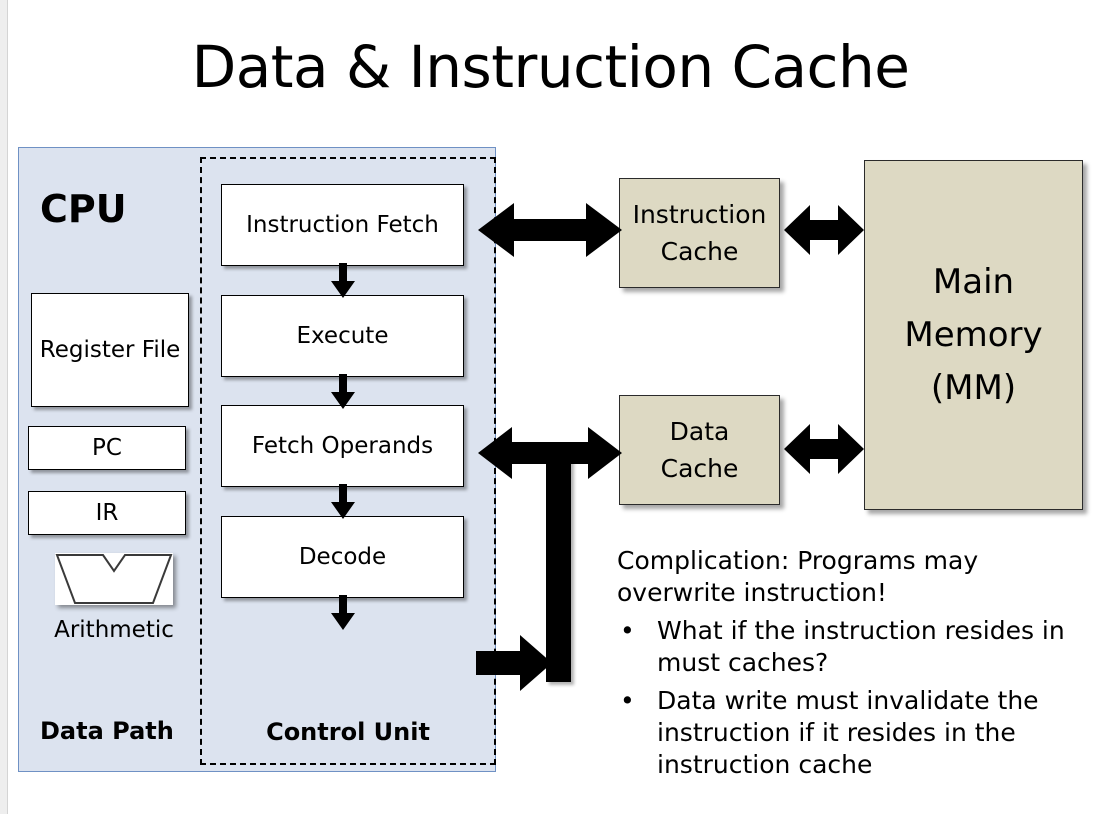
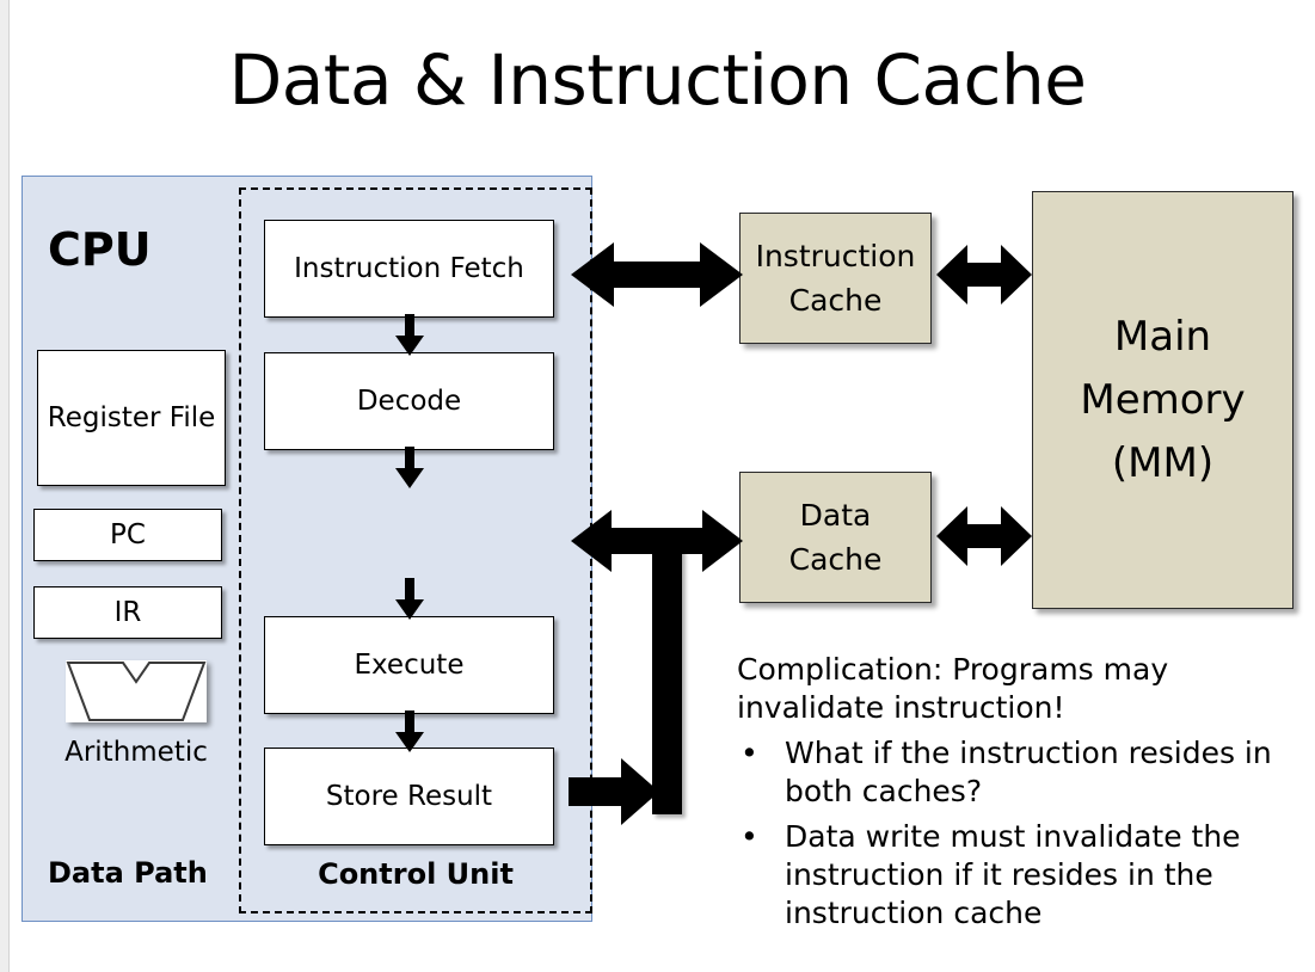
  Data & Instruction Cache
  CPU
  Register File
  PC
  IR
  Arithmetic
  Data Path
  Control Unit
  Instruction Fetch
- Execute
+ Decode
- Fetch Operands
- Decode
+ Execute
+ Store Result
  Instruction
  Cache
  Data
  Cache
  Main
  Memory
  (MM)
- Complication: Programs may overwrite instruction!
+ Complication: Programs may invalidate instruction!
  •
- What if the instruction resides in must caches?
+ What if the instruction resides in both caches?
  •
  Data write must invalidate the instruction if it resides in the instruction cache
